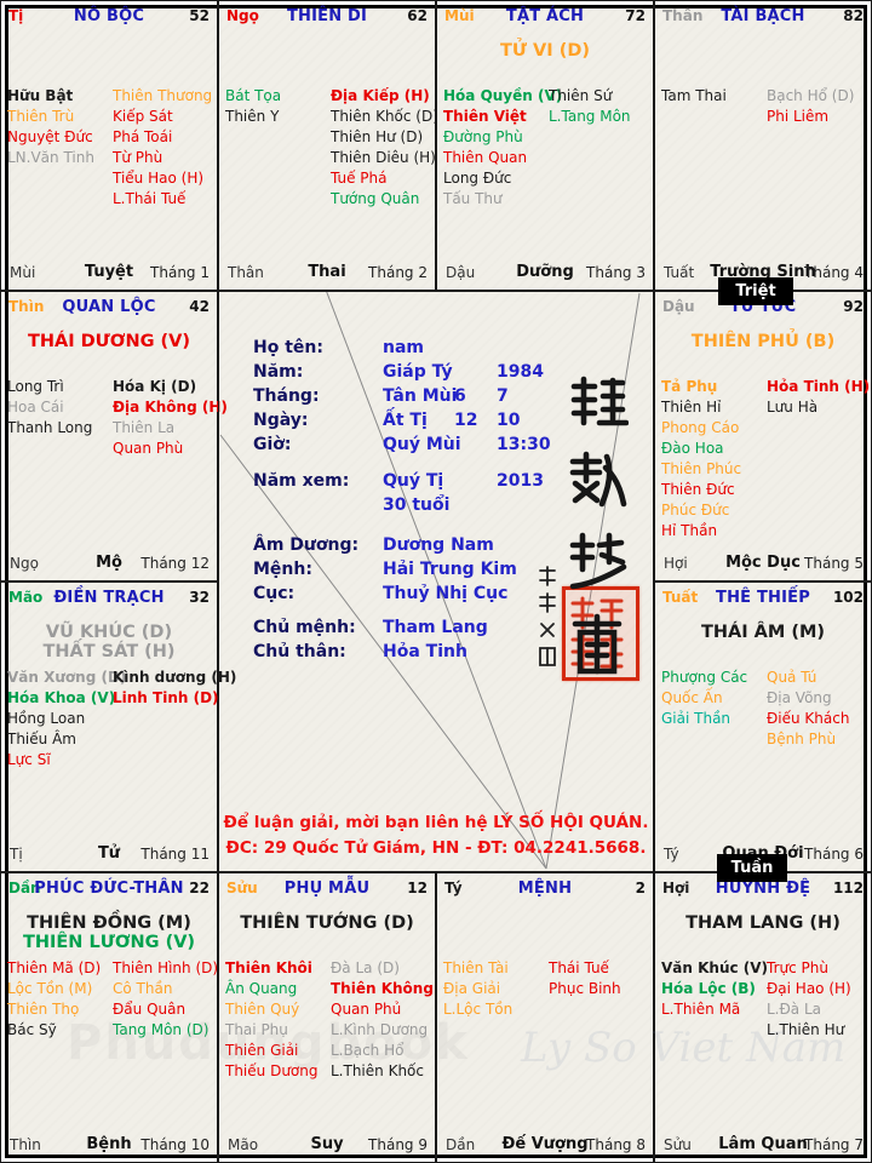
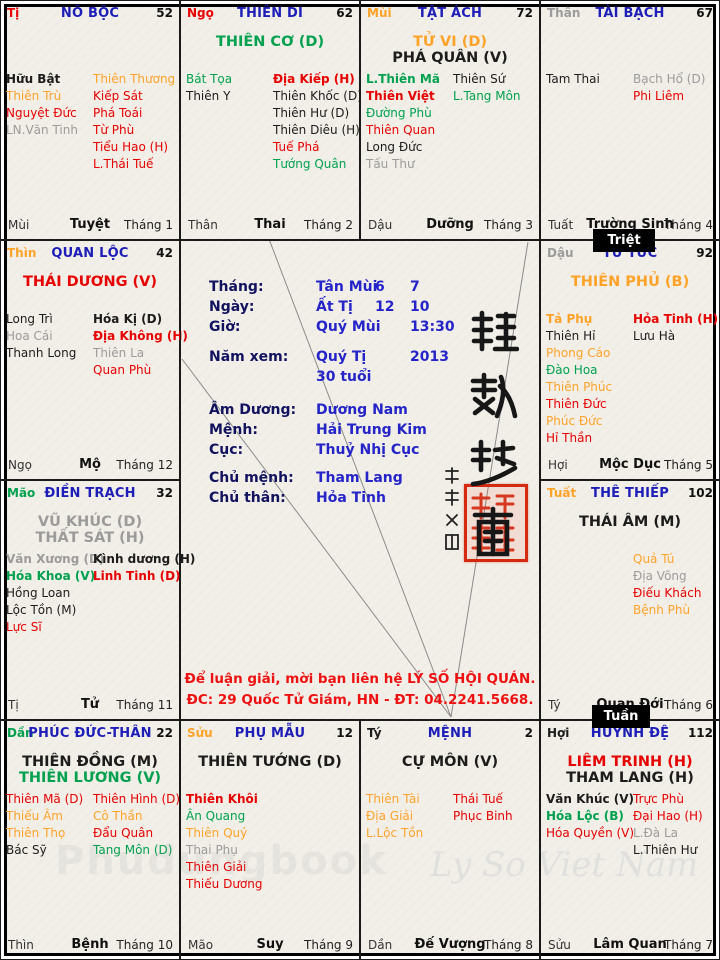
  Tị
  NÔ BỘC
  52
  Hữu Bật
  Thiên Trù
  Nguyệt Đức
  LN.Văn Tinh
  Thiên Thương
  Kiếp Sát
  Phá Toái
  Từ Phù
  Tiểu Hao (H)
  L.Thái Tuế
  Mùi
  Tuyệt
  Tháng 1
  Ngọ
  THIÊN DI
  62
+ THIÊN CƠ (D)
  Bát Tọa
  Thiên Y
  Địa Kiếp (H)
  Thiên Khốc (D)
  Thiên Hư (D)
  Thiên Diêu (H)
  Tuế Phá
  Tướng Quân
  Thân
  Thai
  Tháng 2
  Mùi
  TẬT ÁCH
  72
  TỬ VI (D)
+ PHÁ QUÂN (V)
- Hóa Quyền (V)
+ L.Thiên Mã
  Thiên Việt
  Đường Phù
  Thiên Quan
  Long Đức
  Tấu Thư
  Thiên Sứ
  L.Tang Môn
  Dậu
  Dưỡng
  Tháng 3
  Thân
  TÀI BẠCH
- 82
+ 67
  Tam Thai
  Bạch Hổ (D)
  Phi Liêm
  Tuất
  Trường Sinh
  Tháng 4
  Thìn
  QUAN LỘC
  42
  THÁI DƯƠNG (V)
  Long Trì
  Hoa Cái
  Thanh Long
  Hóa Kị (D)
  Địa Không (H)
  Thiên La
  Quan Phù
  Ngọ
  Mộ
  Tháng 12
  Dậu
  TỬ TỨC
  92
  THIÊN PHỦ (B)
  Tả Phụ
  Thiên Hỉ
  Phong Cáo
  Đào Hoa
  Thiên Phúc
  Thiên Đức
  Phúc Đức
  Hỉ Thần
  Hỏa Tinh (H)
  Lưu Hà
  Hợi
  Mộc Dục
  Tháng 5
  Mão
  ĐIỀN TRẠCH
  32
  VŨ KHÚC (D)
  THẤT SÁT (H)
  Văn Xương (D)
  Hóa Khoa (V)
  Hồng Loan
- Thiếu Âm
+ Lộc Tồn (M)
  Lực Sĩ
  Kình dương (H)
  Linh Tinh (D)
  Tị
  Tử
  Tháng 11
  Tuất
  THÊ THIẾP
  102
  THÁI ÂM (M)
- Phượng Các
- Quốc Ấn
- Giải Thần
  Quả Tú
  Địa Võng
  Điếu Khách
  Bệnh Phù
  Tý
  Tháng 6
  Dần
  PHÚC ĐỨC-THÂN
  22
  THIÊN ĐỒNG (M)
  THIÊN LƯƠNG (V)
  Thiên Mã (D)
- Lộc Tồn (M)
+ Thiếu Âm
  Thiên Thọ
  Bác Sỹ
  Thiên Hình (D)
  Cô Thần
  Đẩu Quân
  Tang Môn (D)
  Thìn
  Bệnh
  Tháng 10
  Sửu
  PHỤ MẪU
  12
  THIÊN TƯỚNG (D)
  Thiên Khôi
  Ân Quang
  Thiên Quý
  Thai Phụ
  Thiên Giải
  Thiếu Dương
- Đà La (D)
- Thiên Không
- Quan Phủ
- L.Kình Dương
- L.Bạch Hổ
- L.Thiên Khốc
  Mão
  Suy
  Tháng 9
  Tý
  MỆNH
  2
+ CỰ MÔN (V)
  Thiên Tài
  Địa Giải
  L.Lộc Tồn
  Thái Tuế
  Phục Binh
  Dần
  Đế Vượng
  Tháng 8
  Hợi
  HUYNH ĐỆ
  112
+ LIÊM TRINH (H)
  THAM LANG (H)
  Văn Khúc (V)
  Hóa Lộc (B)
- L.Thiên Mã
+ Hóa Quyền (V)
  Trực Phù
  Đại Hao (H)
  L.Đà La
  L.Thiên Hư
  Sửu
  Lâm Quan
  Tháng 7
- Họ tên:
- nam
- Năm:
- Giáp Tý
- 1984
  Tháng:
  Tân Mùi
  6
  7
  Ngày:
  Ất Tị
  12
  10
  Giờ:
  Quý Mùi
  13:30
  Năm xem:
  Quý Tị
  2013
  30 tuổi
  Âm Dương:
  Dương Nam
  Mệnh:
  Hải Trung Kim
  Cục:
  Thuỷ Nhị Cục
  Chủ mệnh:
  Tham Lang
  Chủ thân:
  Hỏa Tinh
  Để luận giải, mời bạn liên hệ LÝ SỐ HỘI QUÁN.
  ĐC: 29 Quốc Tử Giám, HN - ĐT: 04.2241.5668.
  Triệt
  Tuần
  Phudungbook
  Ly So Viet Nam
